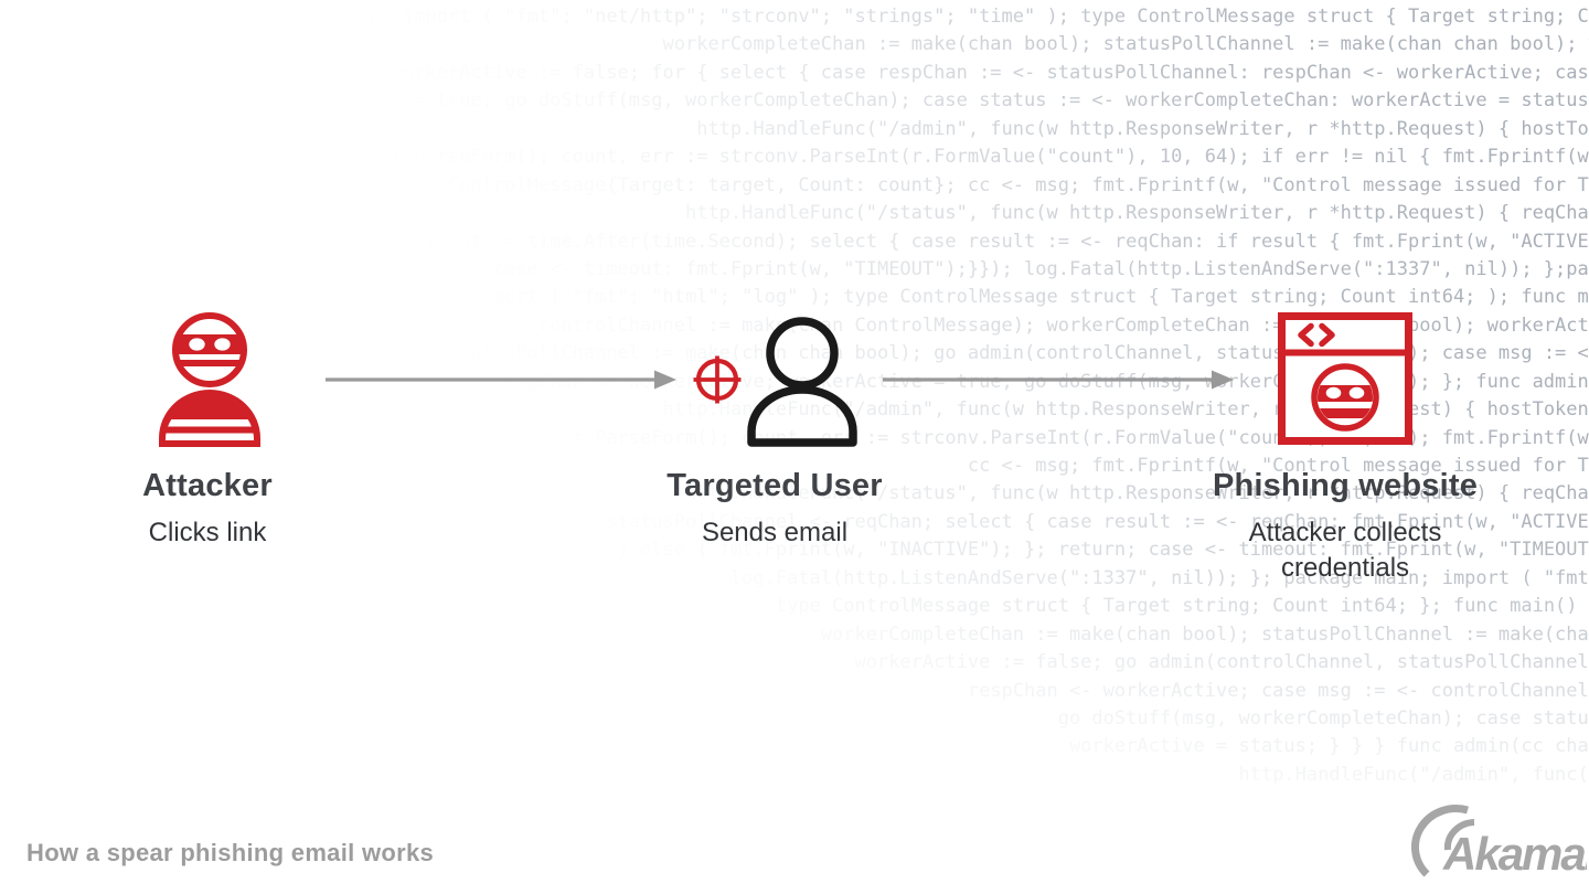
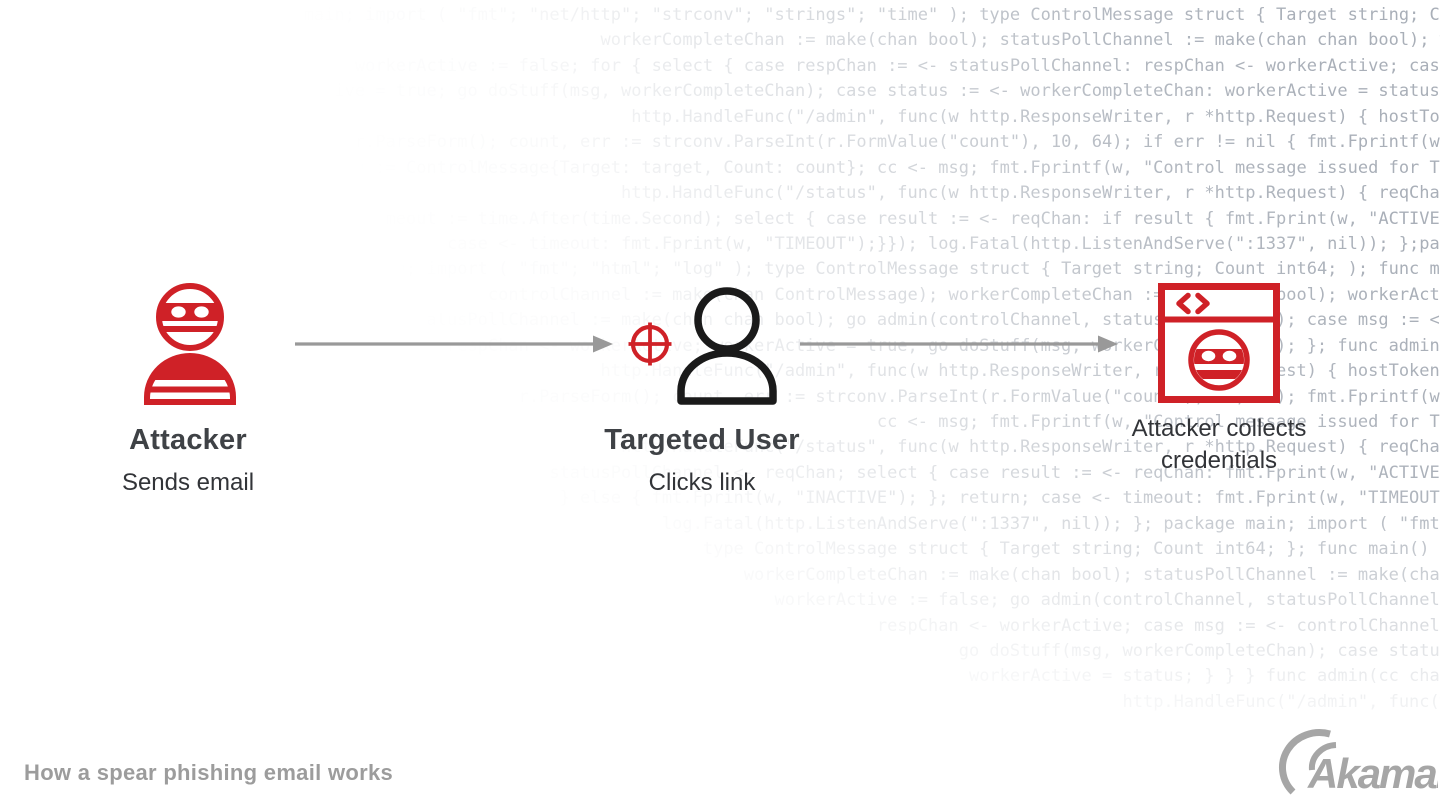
  Attacker
- Clicks link
+ Sends email
  Targeted User
- Sends email
+ Clicks link
- Phishing website
  Attacker collects credentials
  How a spear phishing email works
  Akama
